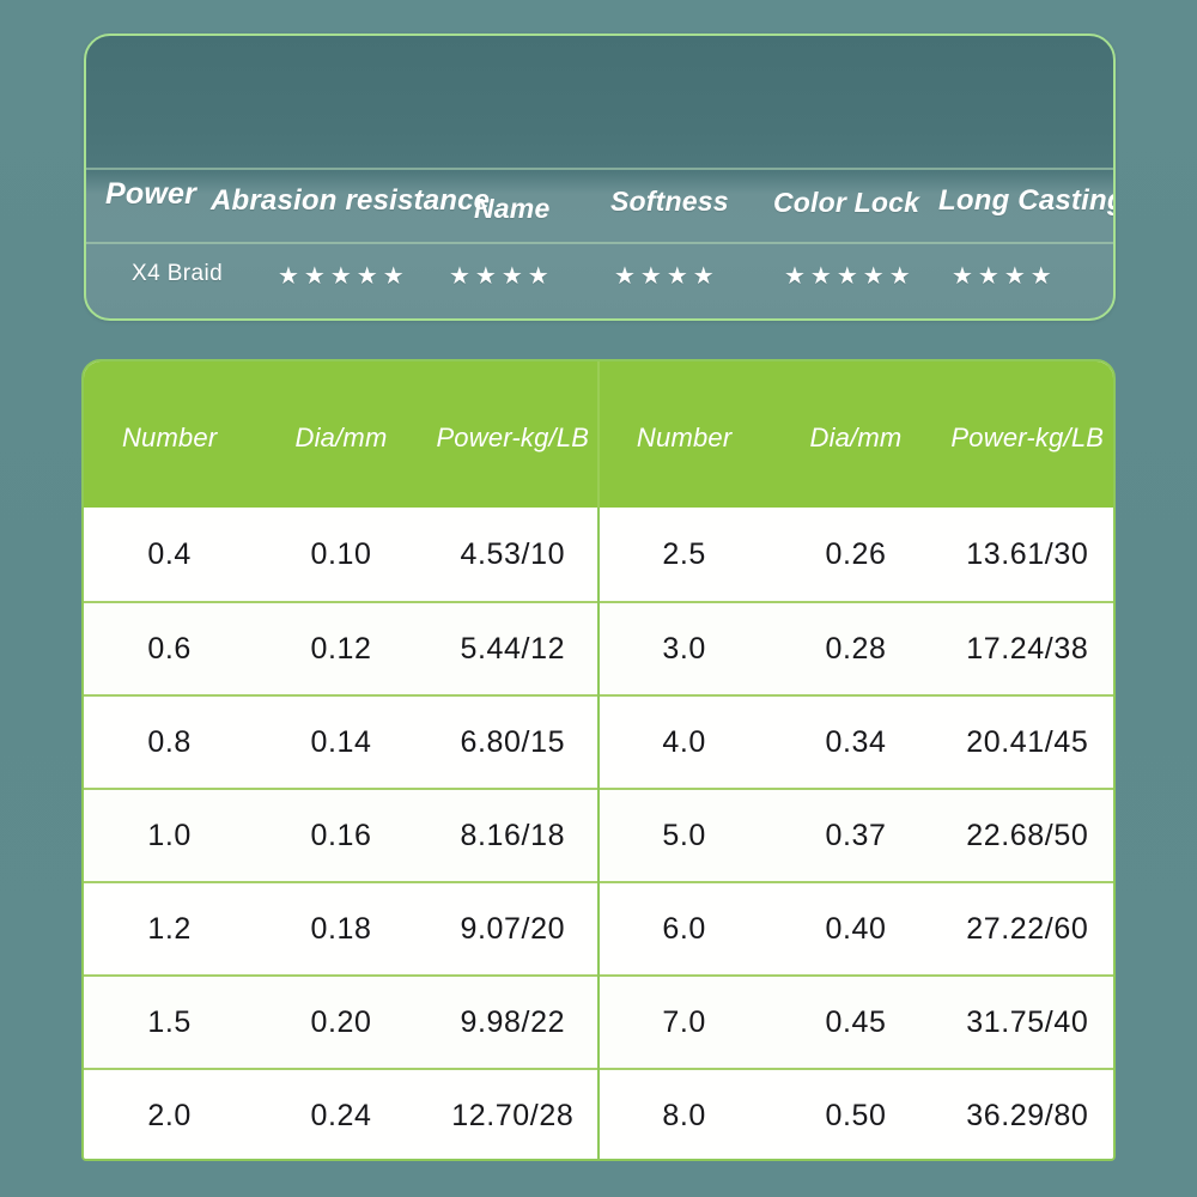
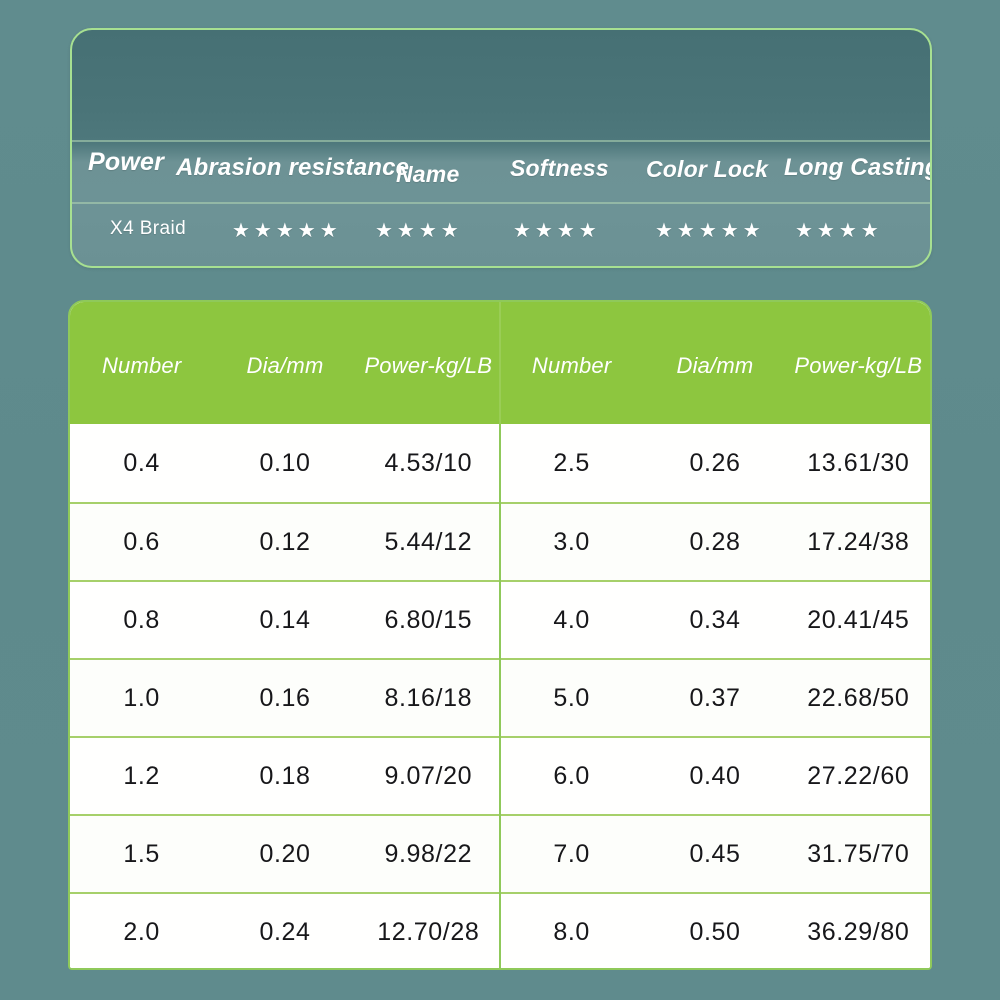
  Power
  Abrasion resistance
  Name
  Softness
  Color Lock
  Long Castin
  X4 Braid
  ★★★★★
  ★★★★
  ★★★★
  ★★★★★
  ★★★★
  Number
  Dia/mm
  Power-kg/LB
  Number
  Dia/mm
  Power-kg/LB
  0.4
  0.10
  4.53/10
  2.5
  0.26
  13.61/30
  0.6
  0.12
  5.44/12
  3.0
  0.28
  17.24/38
  0.8
  0.14
  6.80/15
  4.0
  0.34
  20.41/45
  1.0
  0.16
  8.16/18
  5.0
  0.37
  22.68/50
  1.2
  0.18
  9.07/20
  6.0
  0.40
  27.22/60
  1.5
  0.20
  9.98/22
  7.0
  0.45
- 31.75/40
+ 31.75/70
  2.0
  0.24
  12.70/28
  8.0
  0.50
  36.29/80
